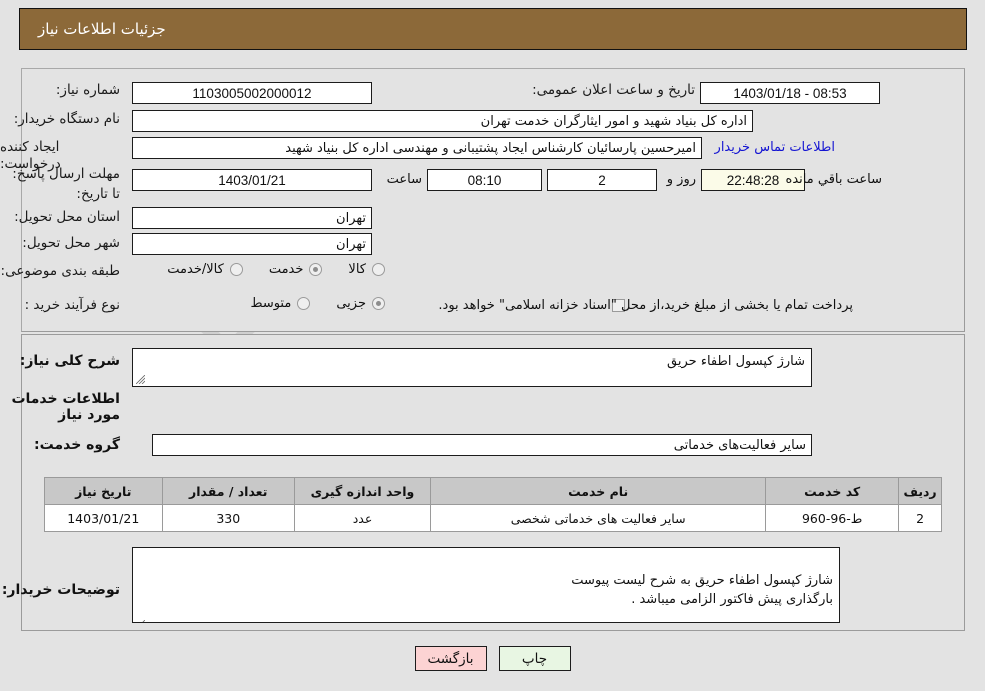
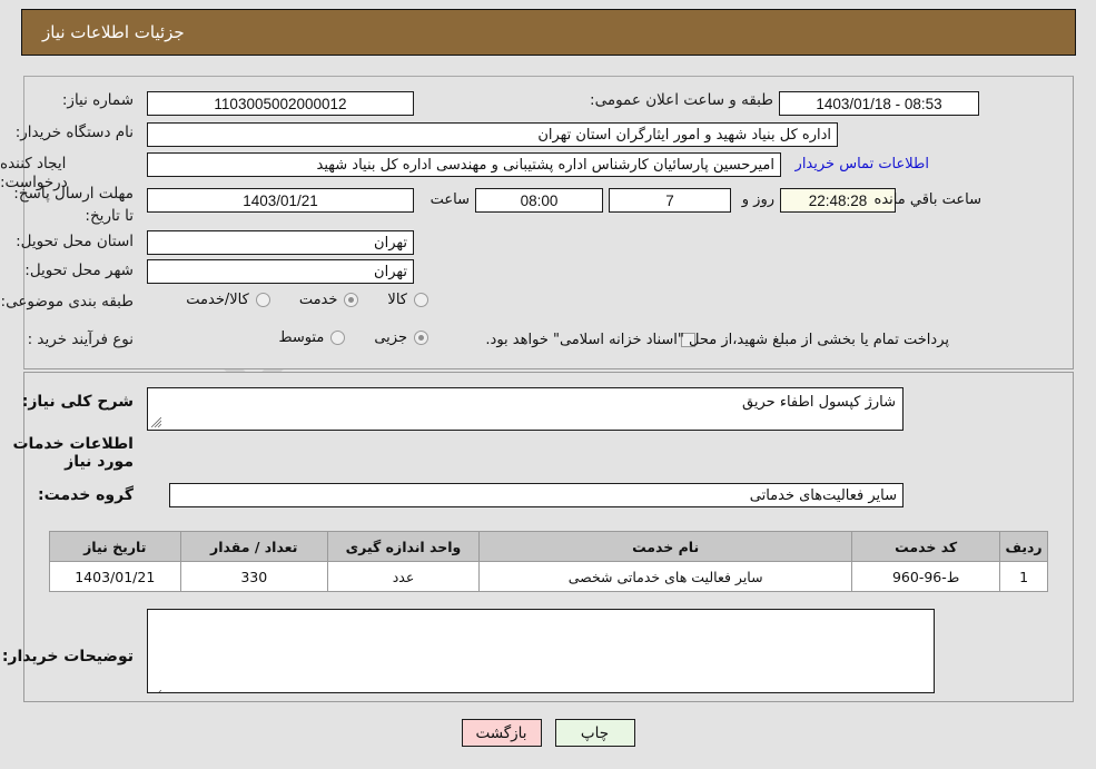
  جزئیات اطلاعات نیاز
  شماره نیاز:
  1103005002000012
- تاریخ و ساعت اعلان عمومی:
+ طبقه و ساعت اعلان عمومی:
  1403/01/18 - 08:53
  نام دستگاه خریدار:
- اداره کل بنیاد شهید و امور ایثارگران خدمت تهران
+ اداره کل بنیاد شهید و امور ایثارگران استان تهران
  ایجاد کننده درخواست:
- امیرحسین پارسائیان کارشناس ایجاد پشتیبانی و مهندسی اداره کل بنیاد شهید
+ امیرحسین پارسائیان کارشناس اداره پشتیبانی و مهندسی اداره کل بنیاد شهید
  اطلاعات تماس خریدار
  مهلت ارسال پاسخ: تا تاریخ:
  1403/01/21
  ساعت
- 08:10
+ 08:00
- 2
+ 7
  روز و
  22:48:28
  ساعت باقي مانده
  استان محل تحویل:
  تهران
  شهر محل تحویل:
  تهران
  طبقه بندی موضوعی:
  کالا
  خدمت
  کالا/خدمت
  نوع فرآیند خرید :
  جزیی
  متوسط
- پرداخت تمام یا بخشی از مبلغ خرید،از محل "اسناد خزانه اسلامی" خواهد بود.
+ پرداخت تمام یا بخشی از مبلغ شهید،از محل "اسناد خزانه اسلامی" خواهد بود.
  شرح کلی نیاز:
  شارژ کپسول اطفاء حریق
  اطلاعات خدمات مورد نیاز
  گروه خدمت:
  سایر فعالیت‌های خدماتی
  ردیف	کد خدمت	نام خدمت	واحد اندازه گیری	تعداد / مقدار	تاریخ نیاز
- 2	ط-96-960	سایر فعالیت های خدماتی شخصی	عدد	330	1403/01/21
+ 1	ط-96-960	سایر فعالیت های خدماتی شخصی	عدد	330	1403/01/21
  توضیحات خریدار:
- شارژ کپسول اطفاء حریق به شرح لیست پیوست
- بارگذاری پیش فاکتور الزامی میباشد .
  بازگشت
  چاپ
